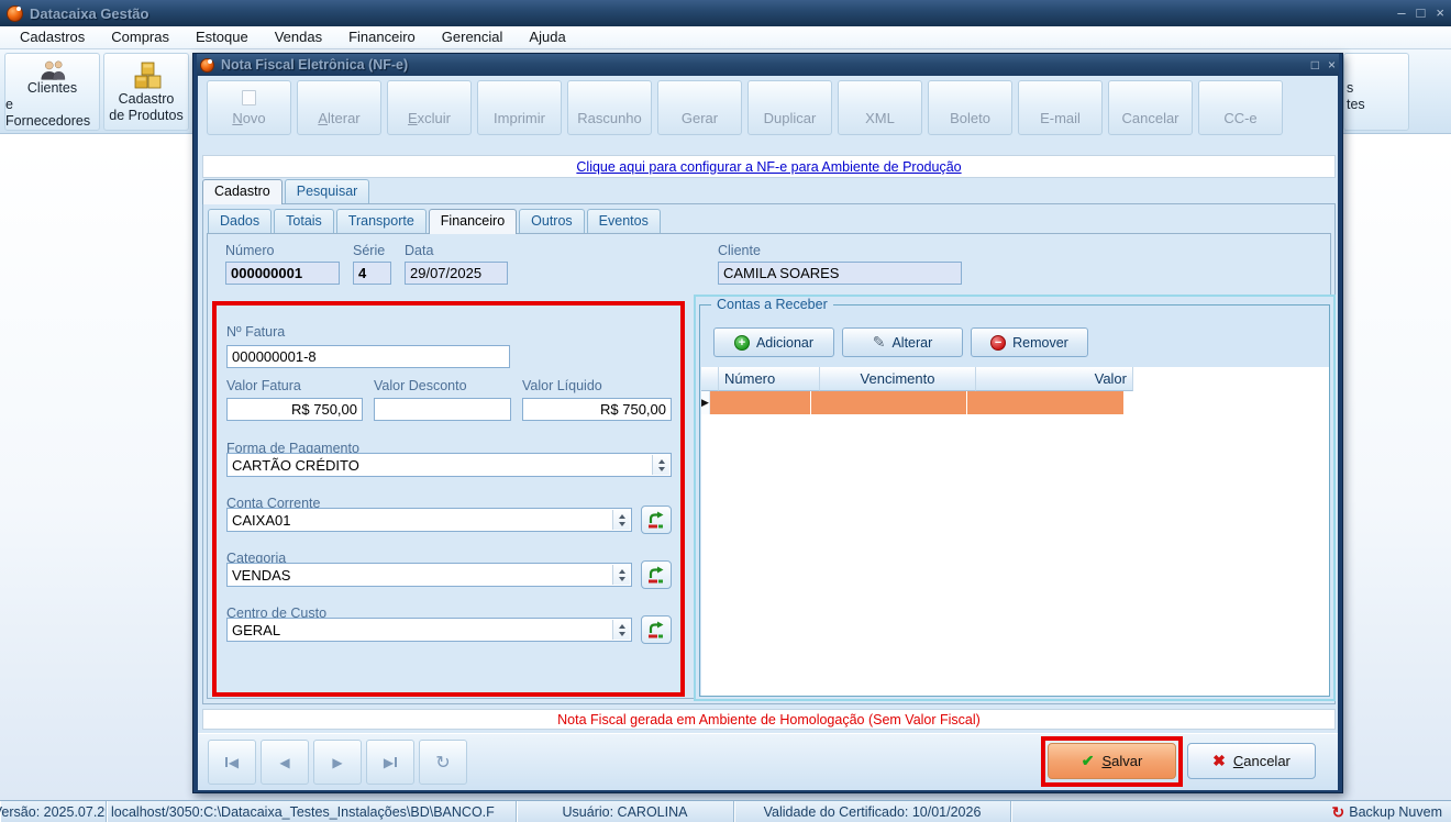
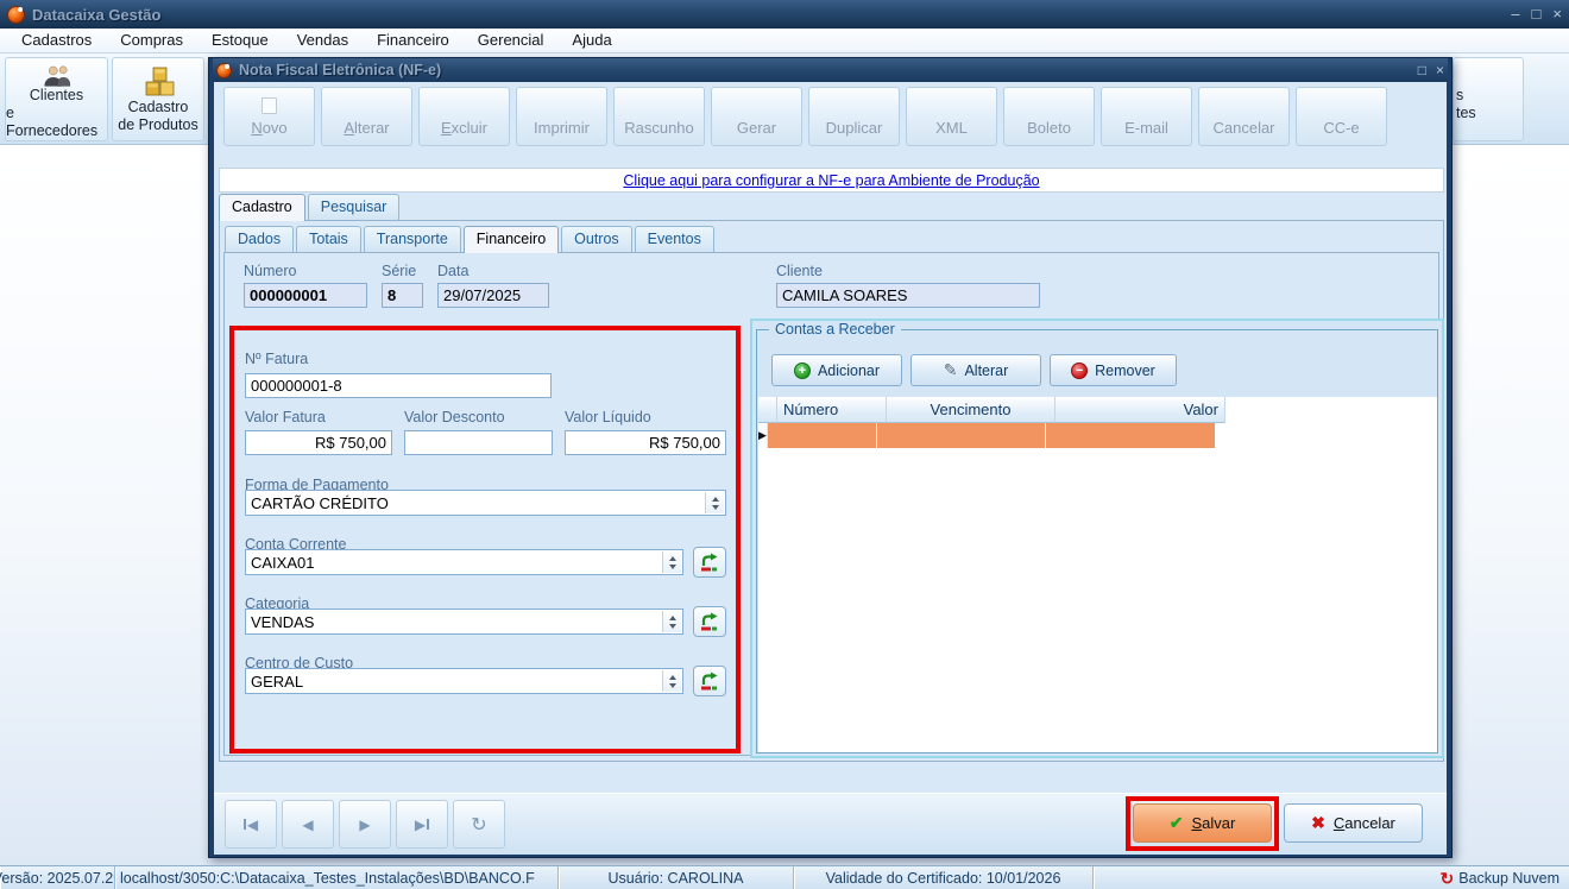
  Datacaixa Gestão
  –
  □
  ×
  Cadastros
  Compras
  Estoque
  Vendas
  Financeiro
  Gerencial
  Ajuda
  Clientes
  e Fornecedores
  Cadastro
  de Produtos
  s
  tes
  Nota Fiscal Eletrônica (NF-e)
  □
  ×
  Novo
  Alterar
  Excluir
  Imprimir
  Rascunho
  Gerar
  Duplicar
  XML
  Boleto
  E-mail
  Cancelar
  CC-e
  Clique aqui para configurar a NF-e para Ambiente de Produção
  Cadastro
  Pesquisar
  Dados
  Totais
  Transporte
  Financeiro
  Outros
  Eventos
  Número
  000000001
  Série
- 4
+ 8
  Data
  29/07/2025
  Cliente
  CAMILA SOARES
  Nº Fatura
  000000001-8
  Valor Fatura
  R$ 750,00
  Valor Desconto
  Valor Líquido
  R$ 750,00
  Forma de Pagamento
  CARTÃO CRÉDITO
  Conta Corrente
  CAIXA01
  Categoria
  VENDAS
  Centro de Custo
  GERAL
  Contas a Receber
  +
  Adicionar
  ✎
  Alterar
  −
  Remover
  Número
  Vencimento
  Valor
  ▶
- Nota Fiscal gerada em Ambiente de Homologação (Sem Valor Fiscal)
  ◀
  ◀
  ▶
  ▶
  ↻
  ✔
  Salvar
  ✖
  Cancelar
  ersão: 2025.07.2
  localhost/3050:C:\Datacaixa_Testes_Instalações\BD\BANCO.F
  Usuário: CAROLINA
  Validade do Certificado: 10/01/2026
  ↻
  Backup Nuvem
